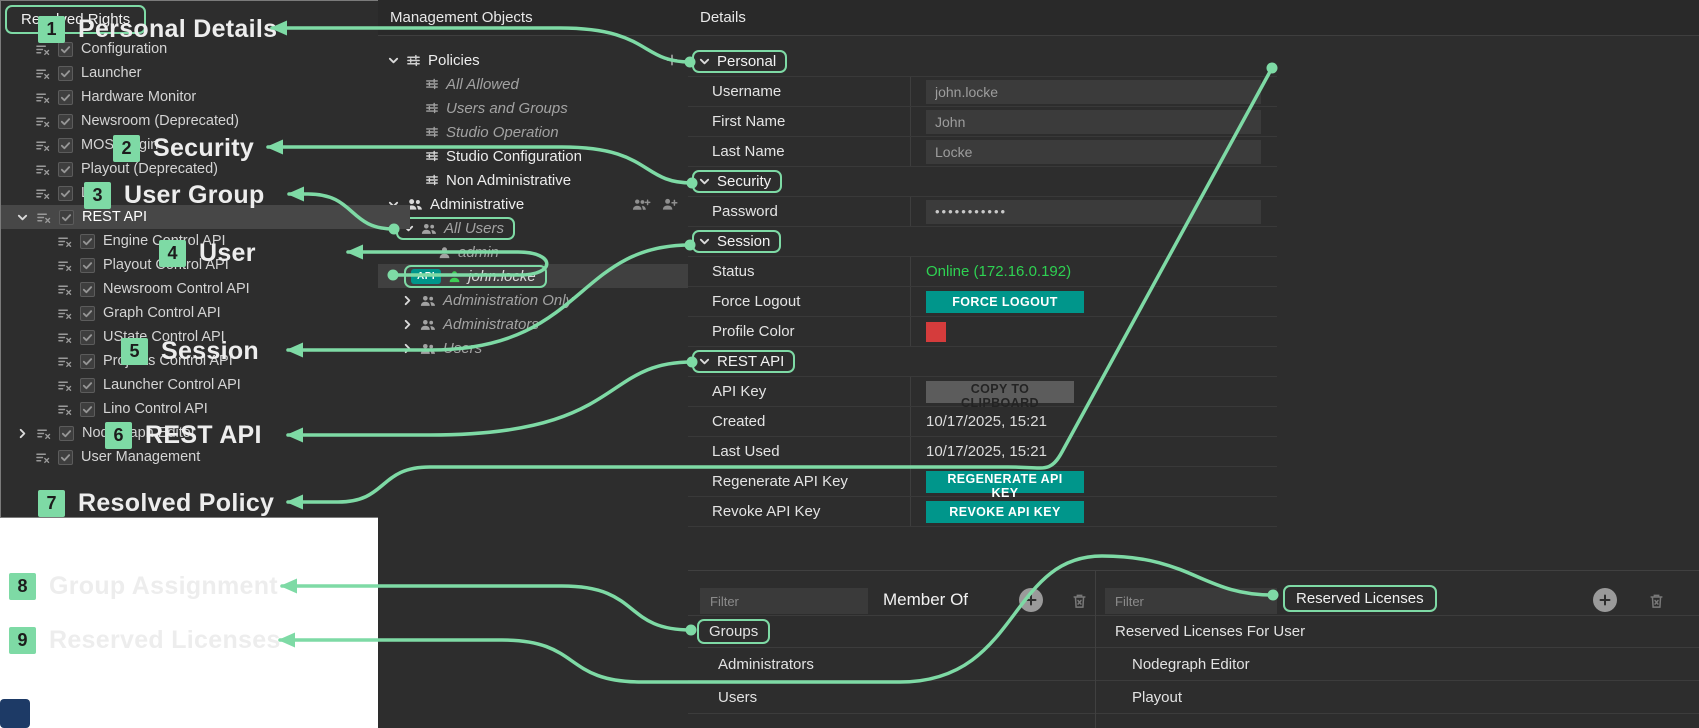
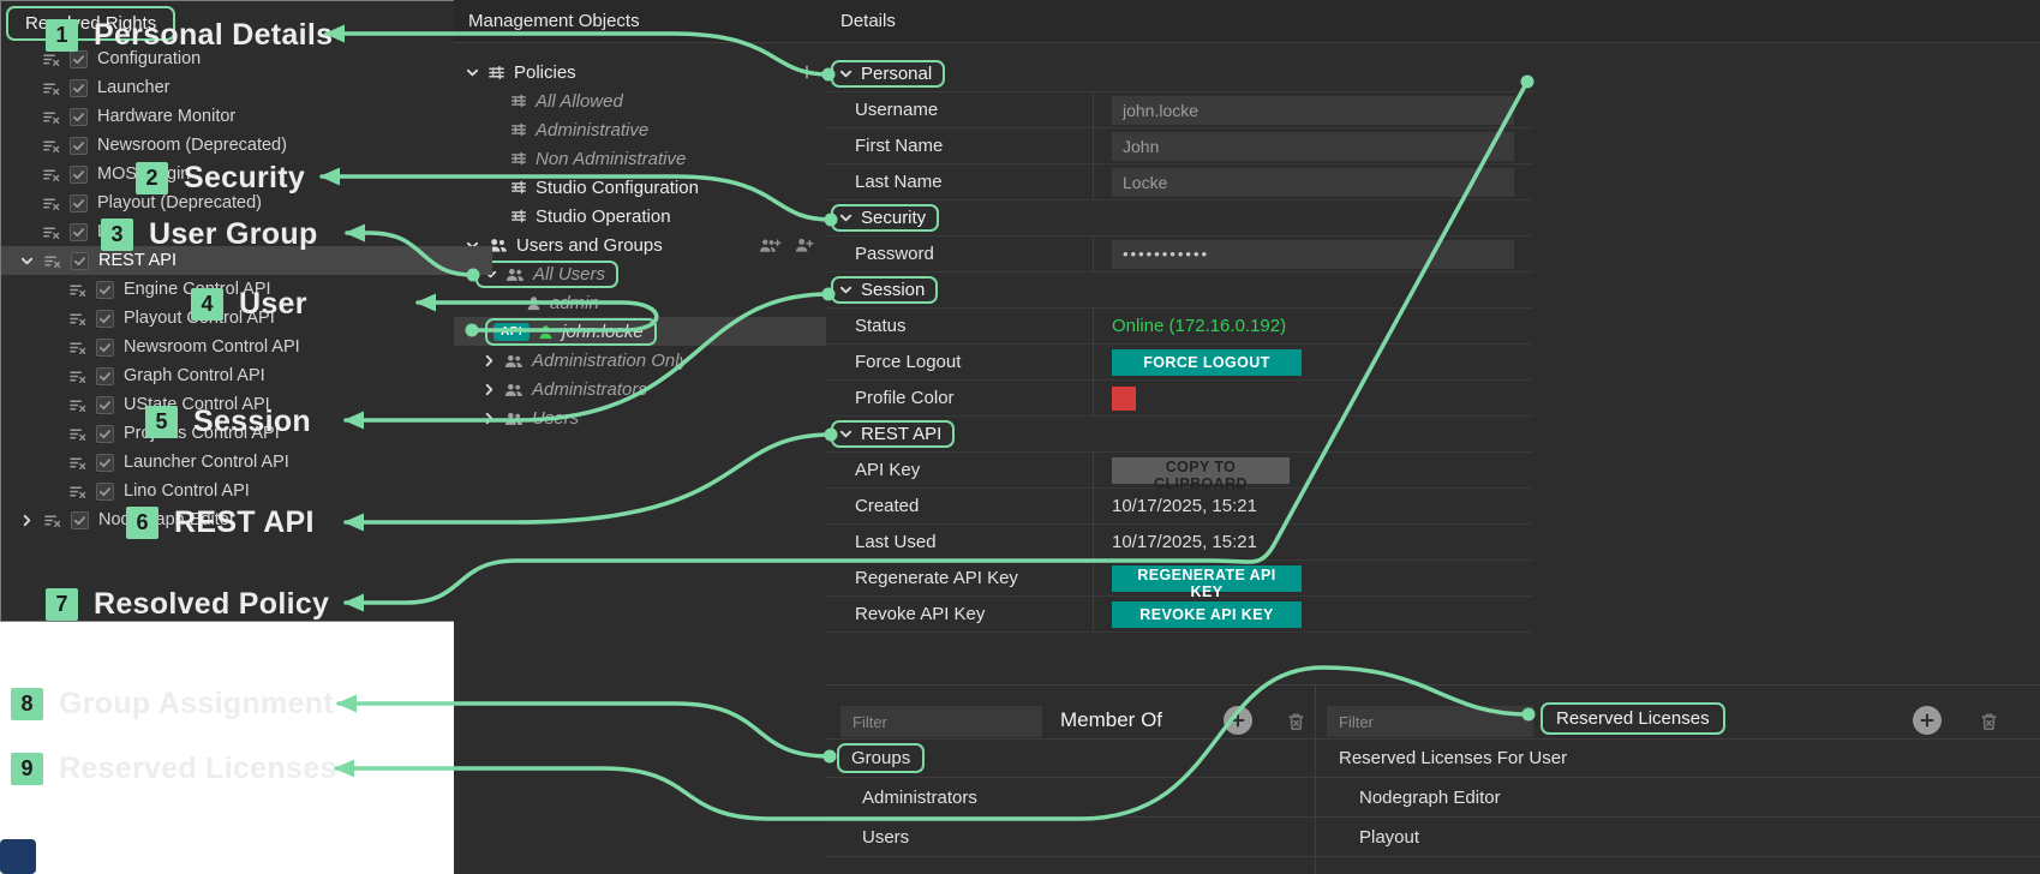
  1
  Personal Details
  2
  Security
  3
  User Group
  4
  User
  5
  Session
  6
  REST API
  7
  Resolved Policy
  8
  9
  Reserved Licenses
  Management Objects
  Policies
  All Allowed
- Users and Groups
+ Administrative
- Studio Operation
+ Non Administrative
  Studio Configuration
- Non Administrative
+ Studio Operation
- Administrative
+ Users and Groups
  All Users
  Administration Onl
  Administrators
  Details
  Personal
  Username
  john.locke
  First Name
  John
  Last Name
  Locke
  Security
  Password
  •••••••••••
  Session
  Status
  Online (172.16.0.192)
  Force Logout
  FORCE LOGOUT
  Profile Color
  REST API
  API Key
  COPY TO CLIPBOARD
  Created
  10/17/2025, 15:21
  Last Used
  10/17/2025, 15:21
  Regenerate API Key
  REGENERATE API KEY
  Revoke API Key
  REVOKE API KEY
  Reed Rights
  Configuration
  Launcher
  Hardware Monitor
  Newsroom (Deprecated)
  Playout (Deprecated)
  REST API
  Engine Col API
  Playoutrol API
  Newsroom Control API
  Graph Control API
  UState Control API
  Prs Control API
  Launcher Control API
  Lino Control API
  Noaph Editor
- User Management
  Filter
  Member Of
  Groups
  Administrators
  Users
  Filter
  Reserved Licenses
  Reserved Licenses For User
  Nodegraph Editor
  Playout
